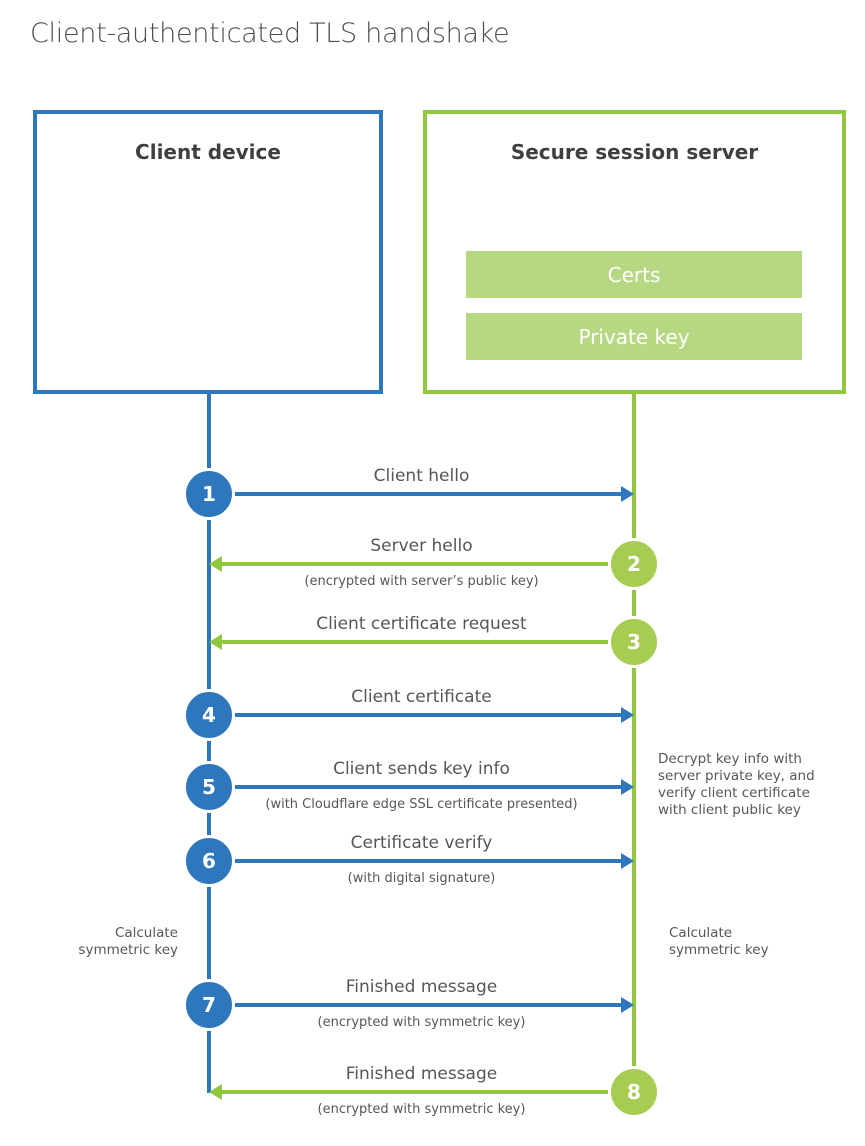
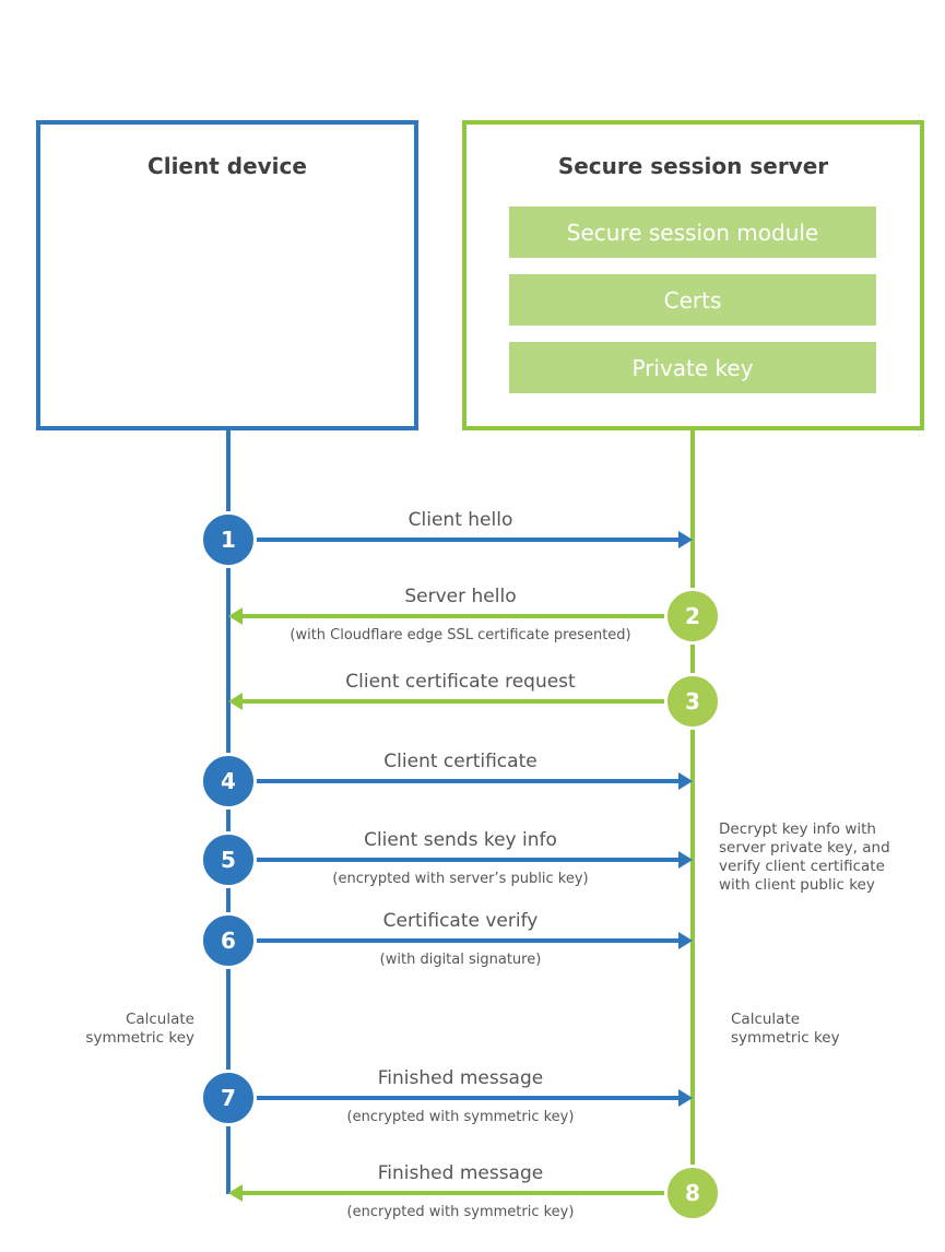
- Client-authenticated TLS handshake
  Client device
  Secure session server
+ Secure session module
  Certs
  Private key
  Client hello
  1
  Server hello
- (encrypted with server’s public key)
+ (with Cloudflare edge SSL certificate presented)
  2
  Client certificate request
  3
  Client certificate
  4
  Client sends key info
- (with Cloudflare edge SSL certificate presented)
+ (encrypted with server’s public key)
  5
  Certificate verify
  (with digital signature)
  6
  Finished message
  (encrypted with symmetric key)
  7
  Finished message
  (encrypted with symmetric key)
  8
  Decrypt key info with
  server private key, and
  verify client certificate
  with client public key
  Calculate
  symmetric key
  Calculate
  symmetric key
